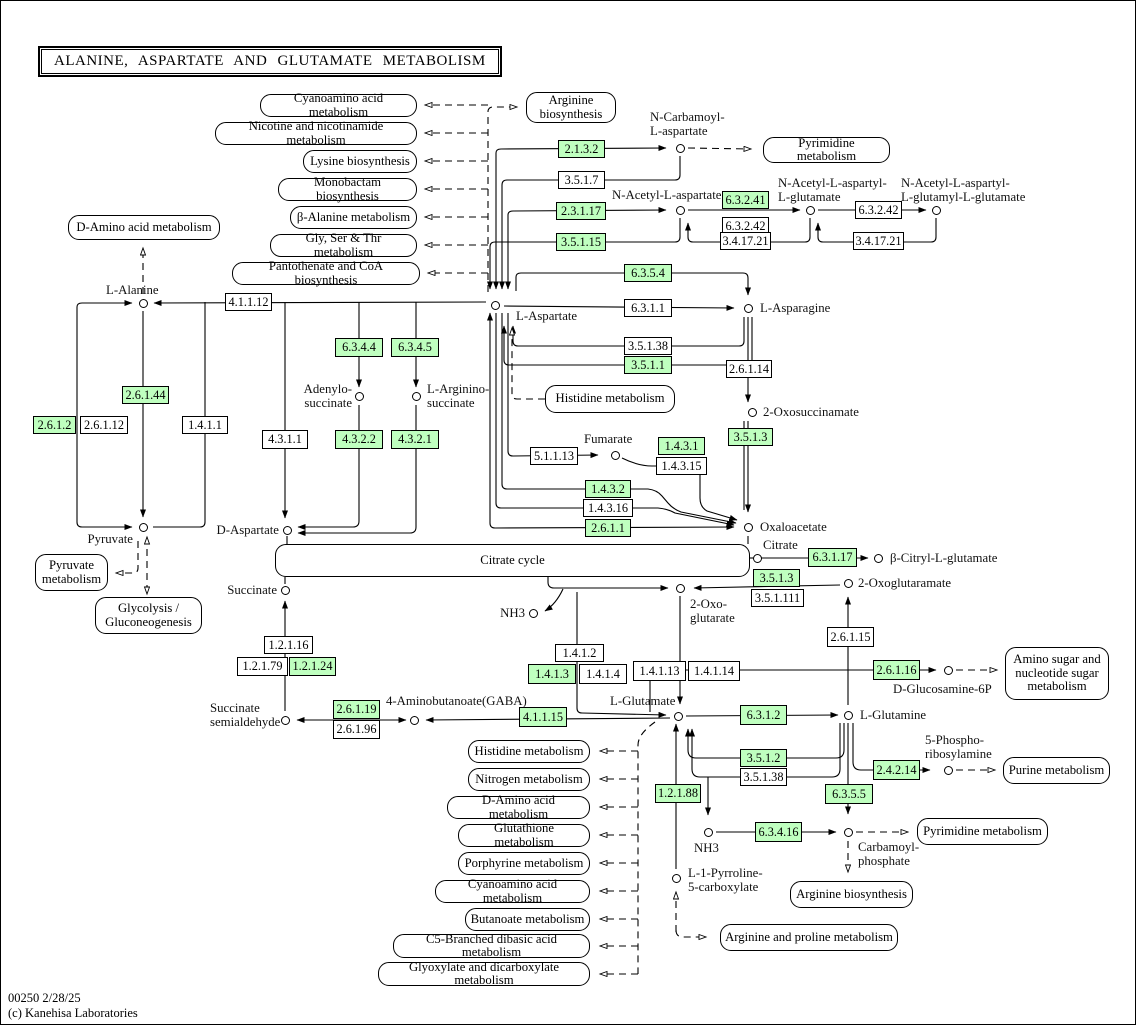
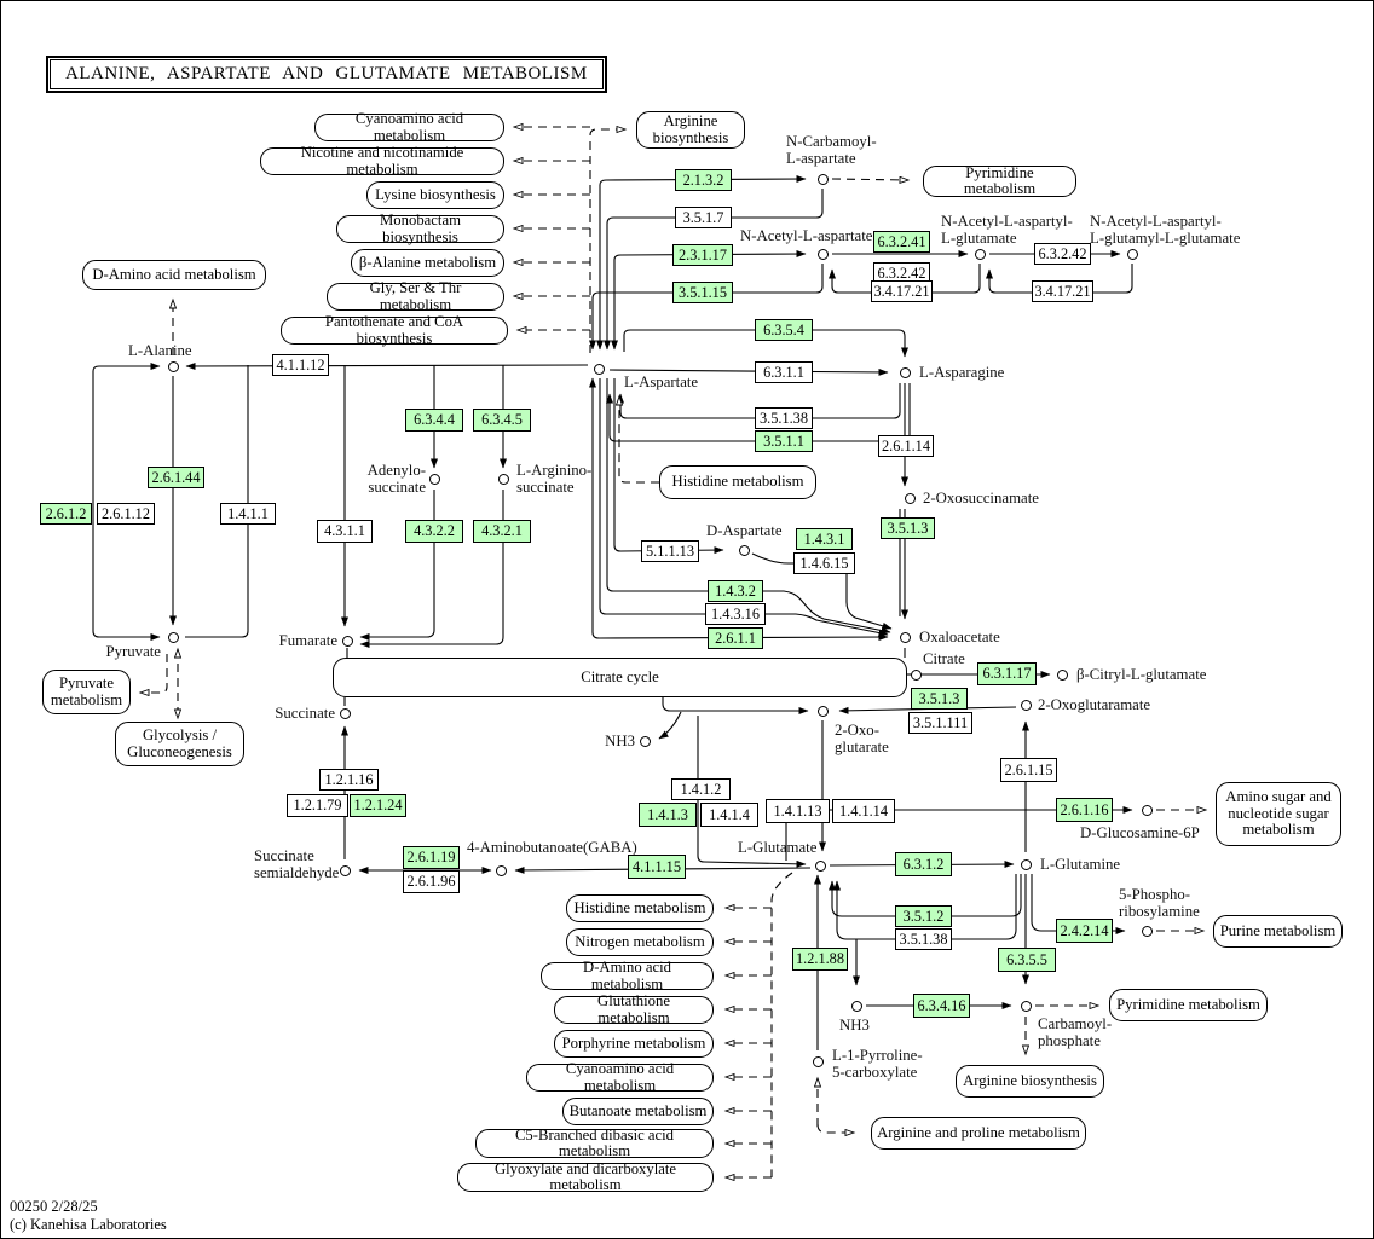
  ALANINE, ASPARTATE AND GLUTAMATE METABOLISM
  Cyanoamino acid metabolism
  Nicotine and nicotinamide metabolism
  Lysine biosynthesis
  Monobactam biosynthesis
  β-Alanine metabolism
  Gly, Ser & Thr metabolism
  Pantothenate and CoA biosynthesis
  Arginine
  biosynthesis
  Pyrimidine metabolism
  D-Amino acid metabolism
  Histidine metabolism
  Pyruvate
  metabolism
  Glycolysis /
  Gluconeogenesis
  Citrate cycle
  Amino sugar and
  nucleotide sugar
  metabolism
  Purine metabolism
  Pyrimidine metabolism
  Arginine biosynthesis
  Arginine and proline metabolism
  Histidine metabolism
  Nitrogen metabolism
  D-Amino acid metabolism
  Glutathione metabolism
  Porphyrine metabolism
  Cyanoamino acid metabolism
  Butanoate metabolism
  C5-Branched dibasic acid metabolism
  Glyoxylate and dicarboxylate metabolism
  2.1.3.2
  3.5.1.7
  2.3.1.17
  3.5.1.15
  6.3.2.41
  6.3.2.42
  3.4.17.21
  6.3.2.42
  3.4.17.21
  6.3.5.4
  6.3.1.1
  3.5.1.38
  3.5.1.1
  2.6.1.14
  4.1.1.12
  2.6.1.44
  2.6.1.2
  2.6.1.12
  1.4.1.1
  6.3.4.4
  6.3.4.5
  4.3.1.1
  4.3.2.2
  4.3.2.1
  5.1.1.13
  1.4.3.1
- 1.4.3.15
+ 1.4.6.15
  1.4.3.2
  1.4.3.16
  2.6.1.1
  3.5.1.3
  6.3.1.17
  3.5.1.3
  3.5.1.111
  1.2.1.16
  1.2.1.79
  1.2.1.24
  1.4.1.2
  1.4.1.3
  1.4.1.4
  1.4.1.13
  1.4.1.14
  2.6.1.15
  2.6.1.16
  2.6.1.19
  2.6.1.96
  4.1.1.15
  6.3.1.2
  3.5.1.2
  3.5.1.38
  1.2.1.88
  6.3.5.5
  2.4.2.14
  6.3.4.16
  L-Alanine
  N-Carbamoyl-
  L-aspartate
  N-Acetyl-L-aspartate
  N-Acetyl-L-aspartyl-
  L-glutamate
  N-Acetyl-L-aspartyl-
  L-glutamyl-L-glutamate
  L-Aspartate
  L-Asparagine
  Adenylo-
  succinate
  L-Arginino-
  succinate
  2-Oxosuccinamate
- Fumarate
+ D-Aspartate
  Oxaloacetate
- D-Aspartate
+ Fumarate
  Pyruvate
  Citrate
  β-Citryl-L-glutamate
  2-Oxoglutaramate
  Succinate
  NH3
  2-Oxo-
  glutarate
  Succinate
  semialdehyde
  4-Aminobutanoate(GABA)
  L-Glutamate
  D-Glucosamine-6P
  L-Glutamine
  5-Phospho-
  ribosylamine
  NH3
  Carbamoyl-
  phosphate
  L-1-Pyrroline-
  5-carboxylate
  00250 2/28/25
  (c) Kanehisa Laboratories
